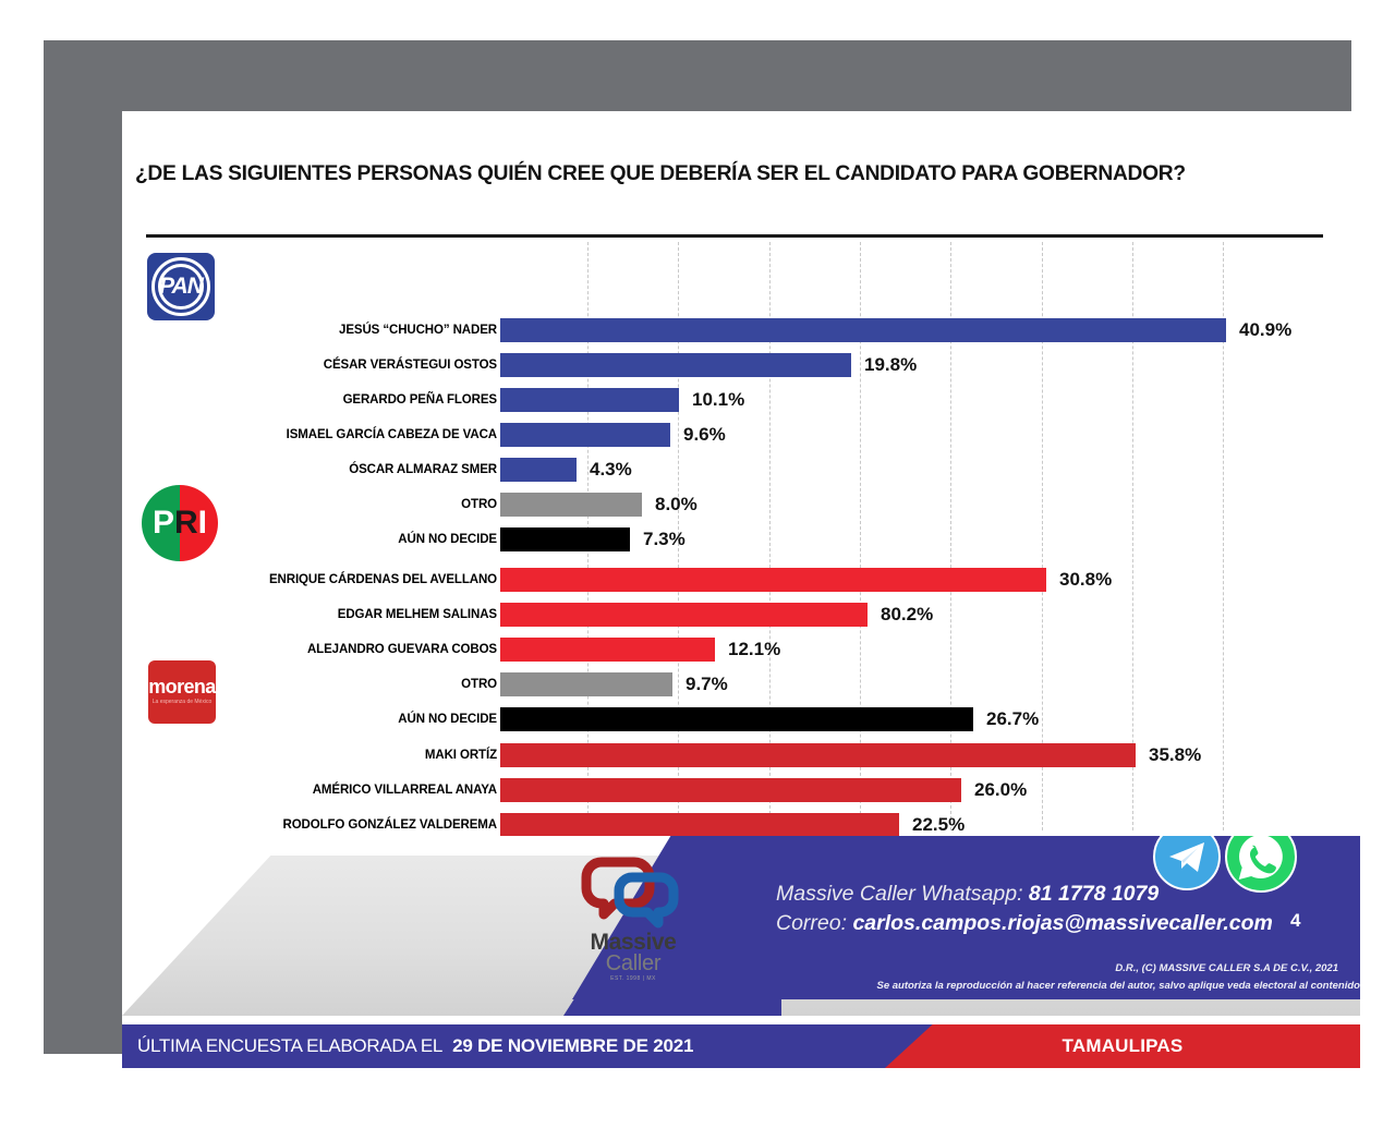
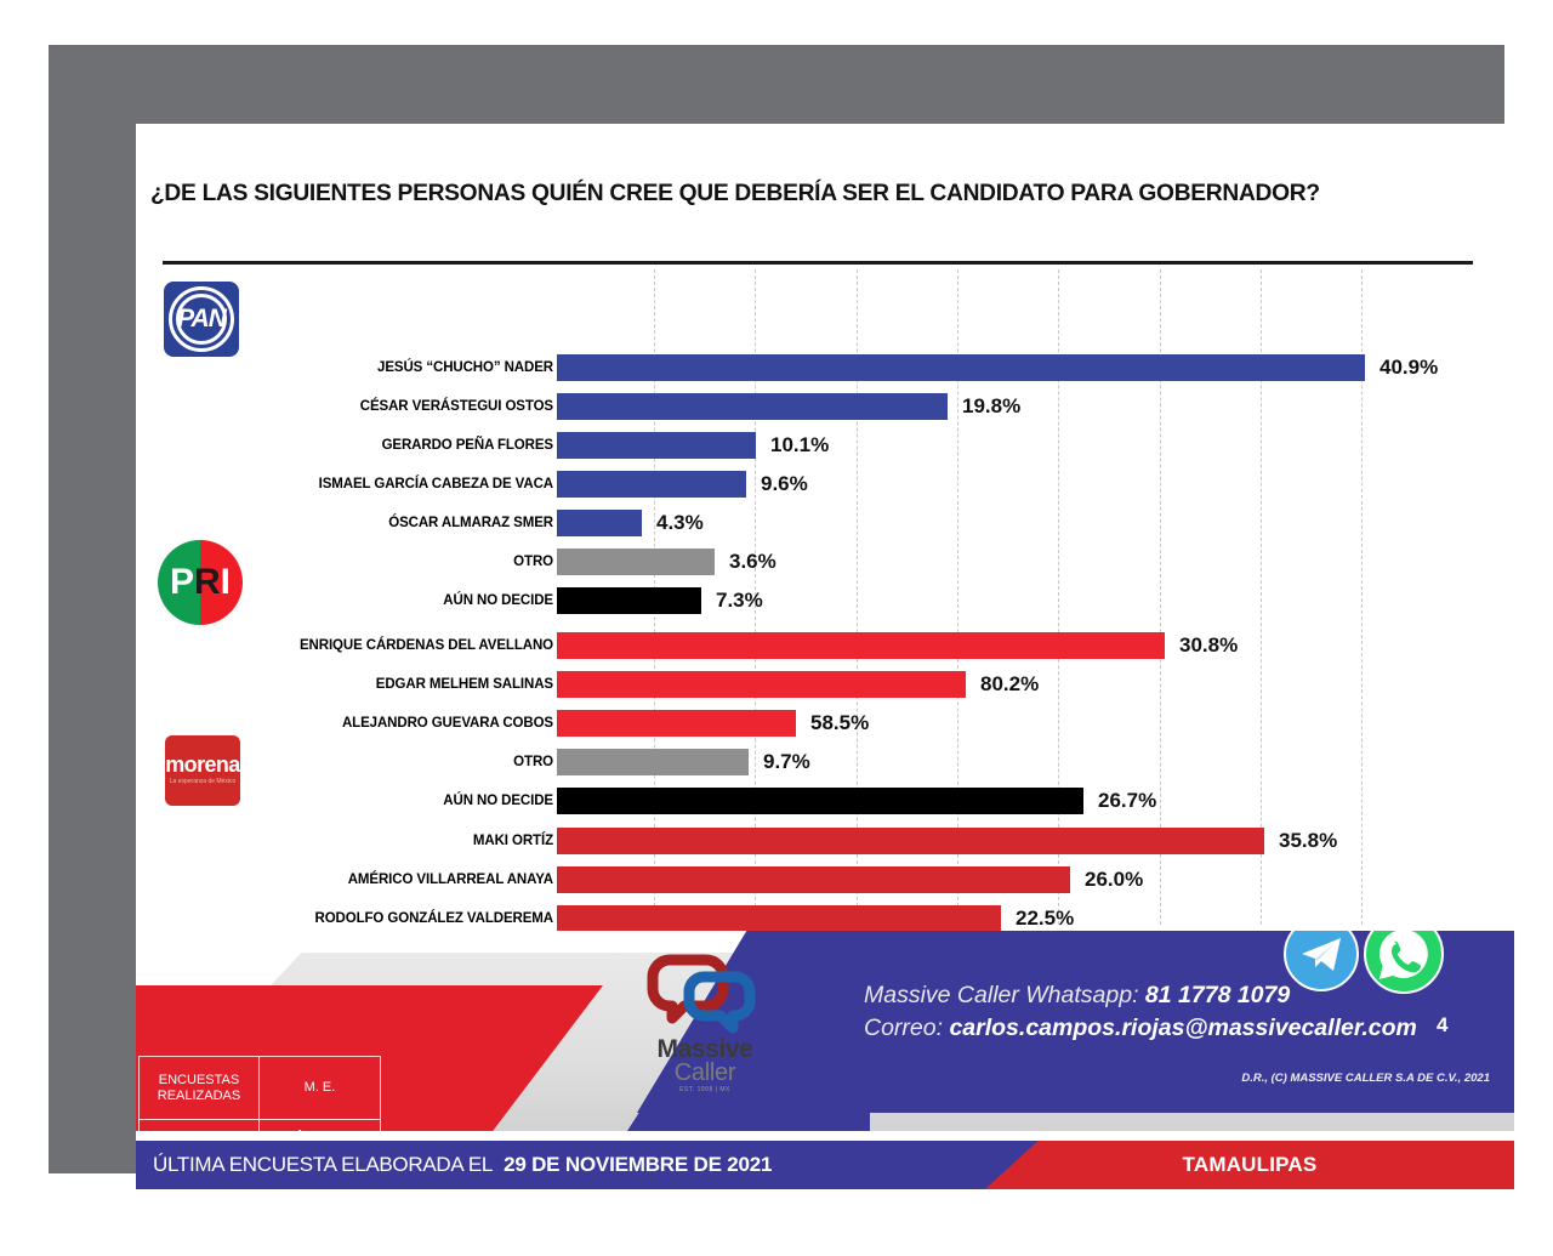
  ¿DE LAS SIGUIENTES PERSONAS QUIÉN CREE QUE DEBERÍA SER EL CANDIDATO PARA GOBERNADOR?
  PAN
  P
  R
  I
  morena
  JESÚS “CHUCHO” NADER
  40.9%
  CÉSAR VERÁSTEGUI OSTOS
  19.8%
  GERARDO PEÑA FLORES
  10.1%
  ISMAEL GARCÍA CABEZA DE VACA
  9.6%
  ÓSCAR ALMARAZ SMER
  4.3%
  OTRO
- 8.0%
+ 3.6%
  AÚN NO DECIDE
  7.3%
  ENRIQUE CÁRDENAS DEL AVELLANO
  30.8%
  EDGAR MELHEM SALINAS
  80.2%
  ALEJANDRO GUEVARA COBOS
- 12.1%
+ 58.5%
  OTRO
  9.7%
  AÚN NO DECIDE
  26.7%
  MAKI ORTÍZ
  35.8%
  AMÉRICO VILLARREAL ANAYA
  26.0%
  RODOLFO GONZÁLEZ VALDEREMA
  22.5%
+ ENCUESTAS
+ REALIZADAS
+ M. E.
  Massive
  Caller
  Massive Caller Whatsapp: 81 1778 1079
  Correo: carlos.campos.riojas@massivecaller.com
  4
  D.R., (C) MASSIVE CALLER S.A DE C.V., 2021
- Se autoriza la reproducción al hacer referencia del autor, salvo aplique veda electoral al contenido
  ÚLTIMA ENCUESTA ELABORADA EL
  29 DE NOVIEMBRE DE 2021
  TAMAULIPAS
